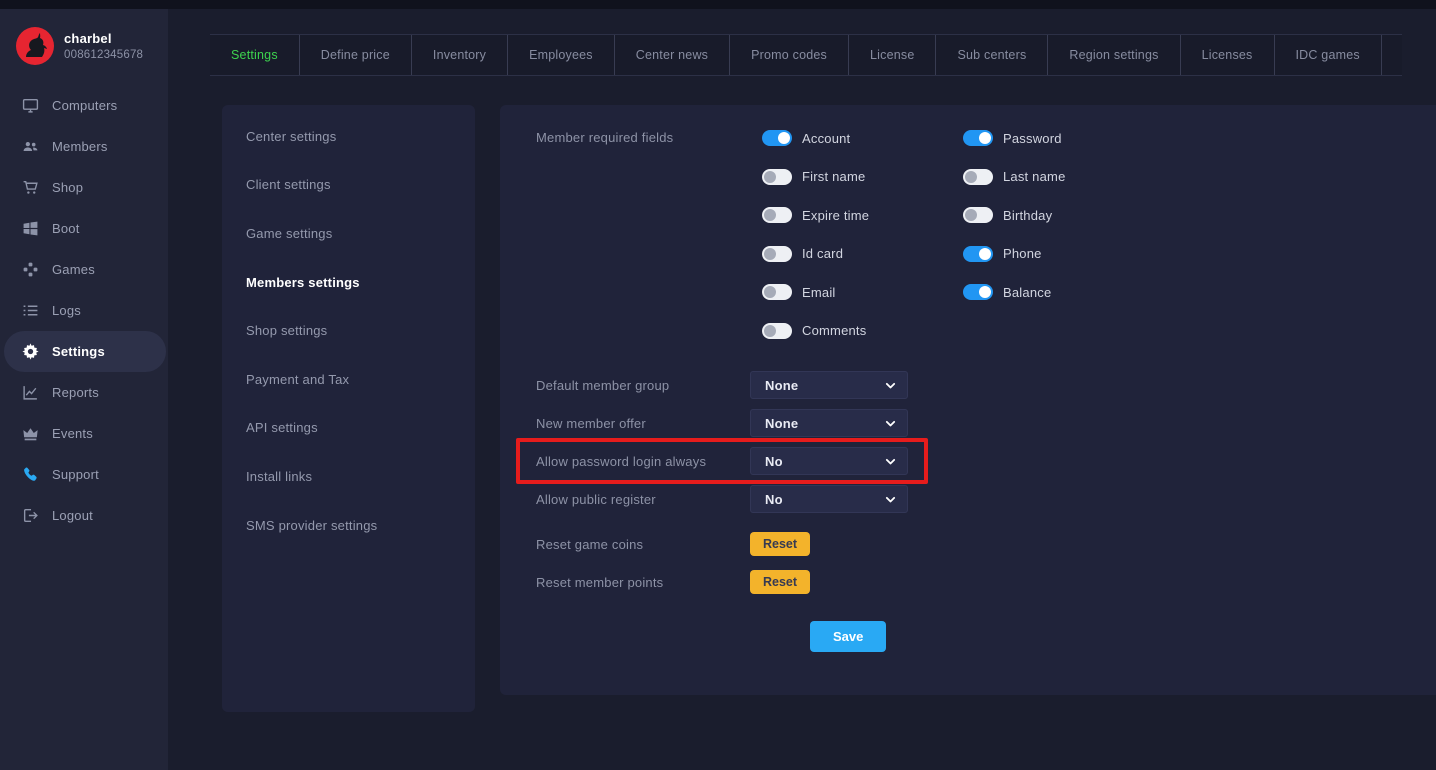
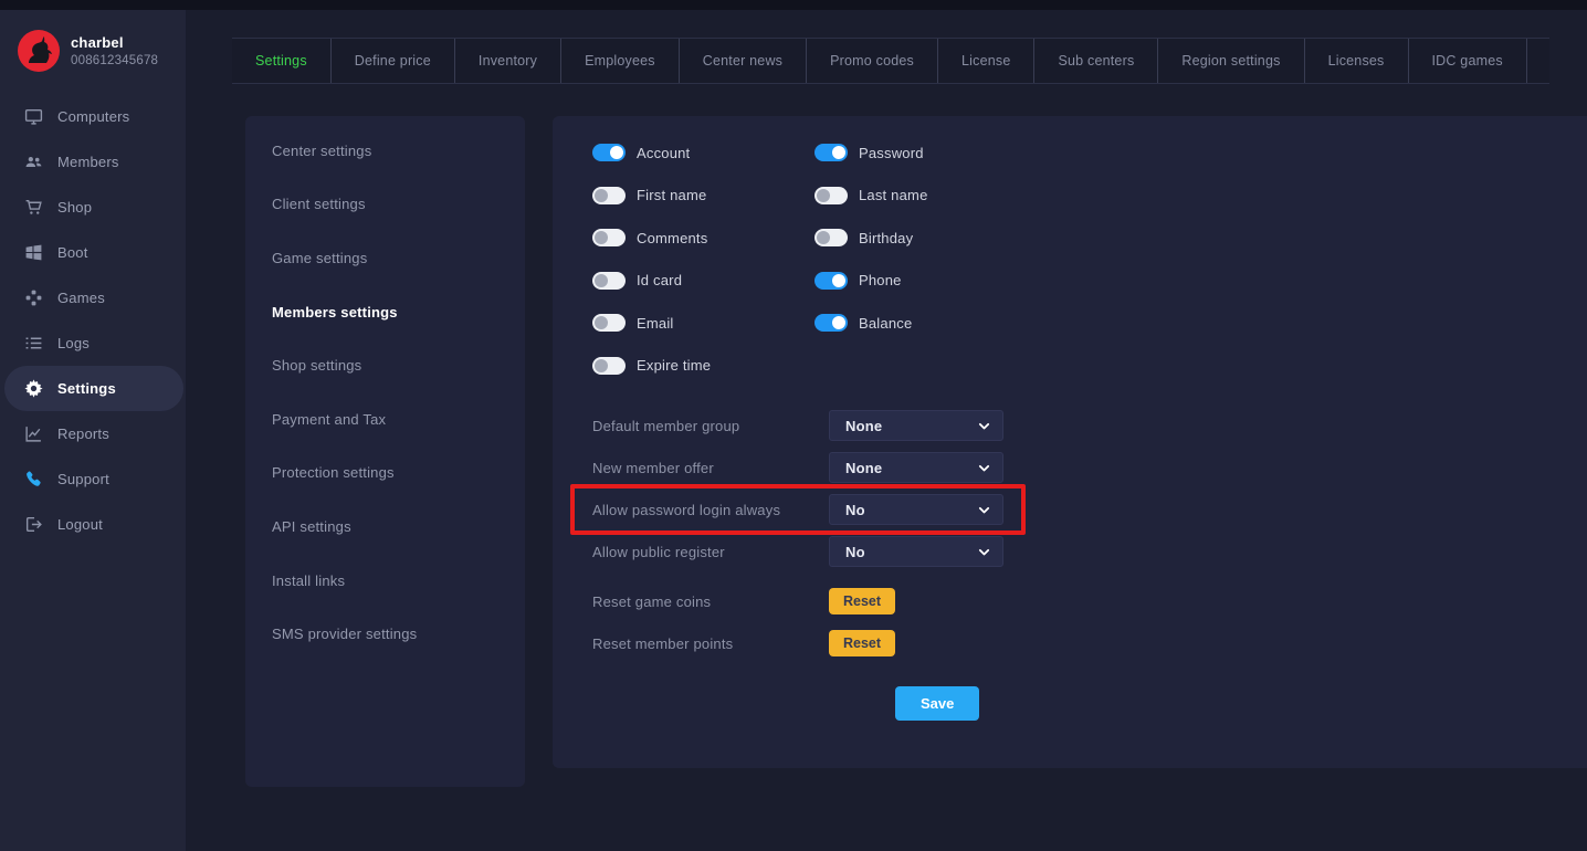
  charbel
  008612345678
  Computers
  Members
  Shop
  Boot
  Games
  Logs
  Settings
  Reports
- Events
  Support
  Logout
  Settings
  Define price
  Inventory
  Employees
  Center news
  Promo codes
  License
  Sub centers
  Region settings
  Licenses
  IDC games
  Center settings
  Client settings
  Game settings
  Members settings
  Shop settings
  Payment and Tax
+ Protection settings
  API settings
  Install links
  SMS provider settings
- Member required fields
  Account
  First name
- Expire time
+ Comments
  Id card
  Email
- Comments
+ Expire time
  Password
  Last name
  Birthday
  Phone
  Balance
  Default member group
  None
  New member offer
  None
  Allow password login always
  No
  Allow public register
  No
  Reset game coins
  Reset
  Reset member points
  Reset
  Save
